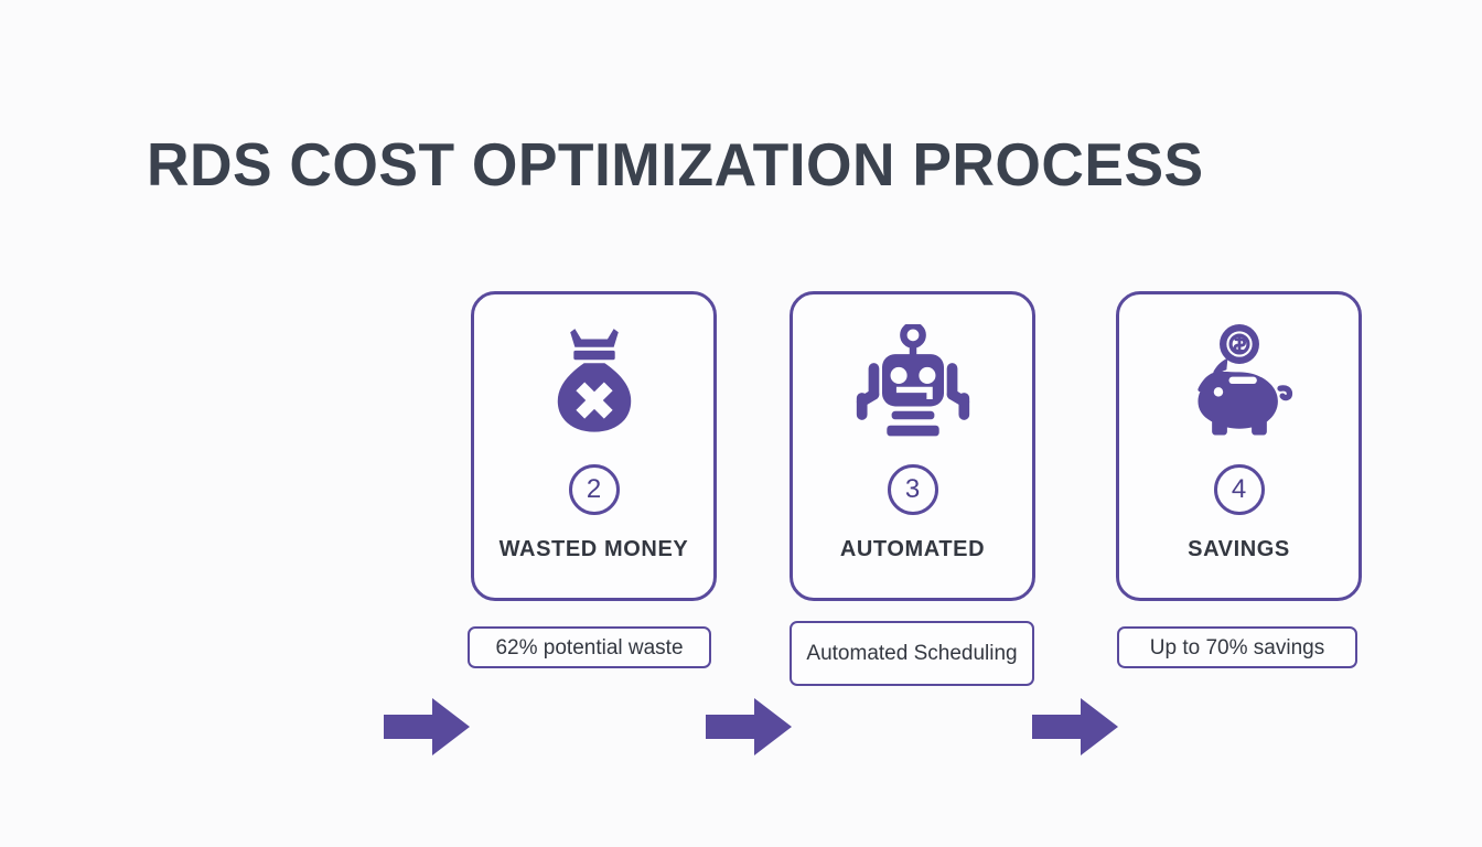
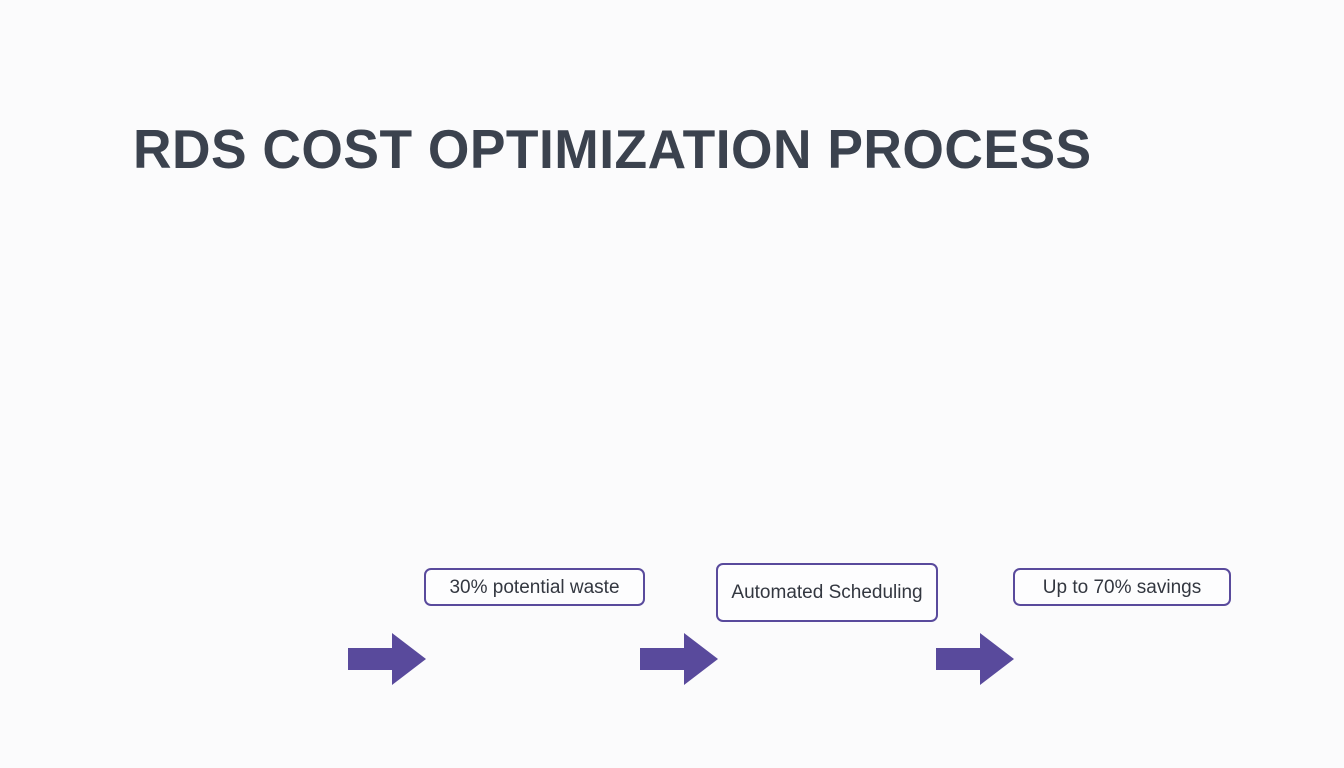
  RDS COST OPTIMIZATION PROCESS
- 2
- WASTED MONEY
- 3
- AUTOMATED
- 4
- SAVINGS
- 62% potential waste
+ 30% potential waste
  Automated Scheduling
  Up to 70% savings
